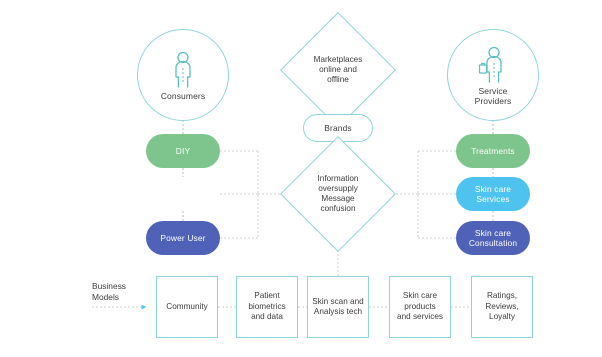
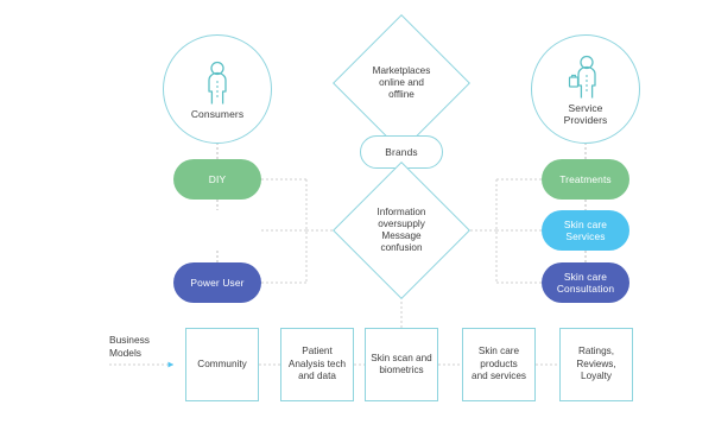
  Consumers
  Service
  Providers
  DIY
  Power User
  Treatments
  Skin care
  Services
  Skin care
  Consultation
  Marketplaces
  online and
  offline
  Brands
  Information
  oversupply
  Message
  confusion
  Business
  Models
  Community
  Patient
- biometrics
+ Analysis tech
  and data
  Skin scan and
- Analysis tech
+ biometrics
  Skin care
  products
  and services
  Ratings,
  Reviews,
  Loyalty
